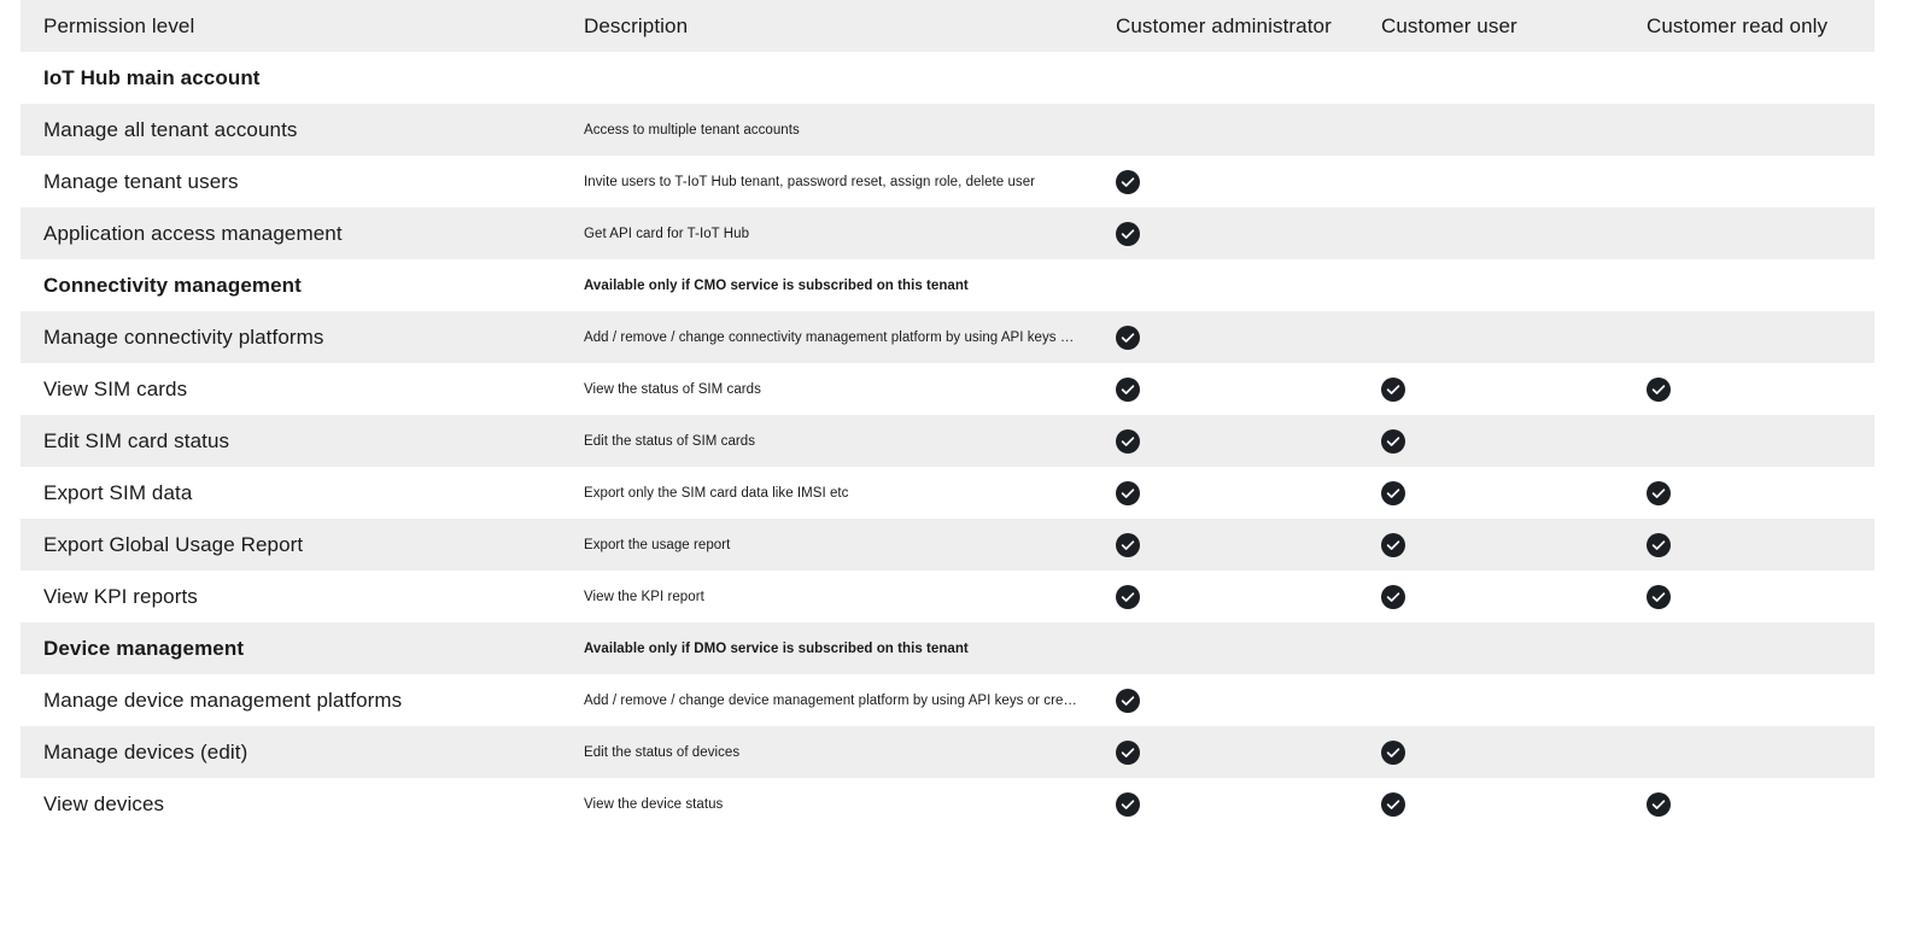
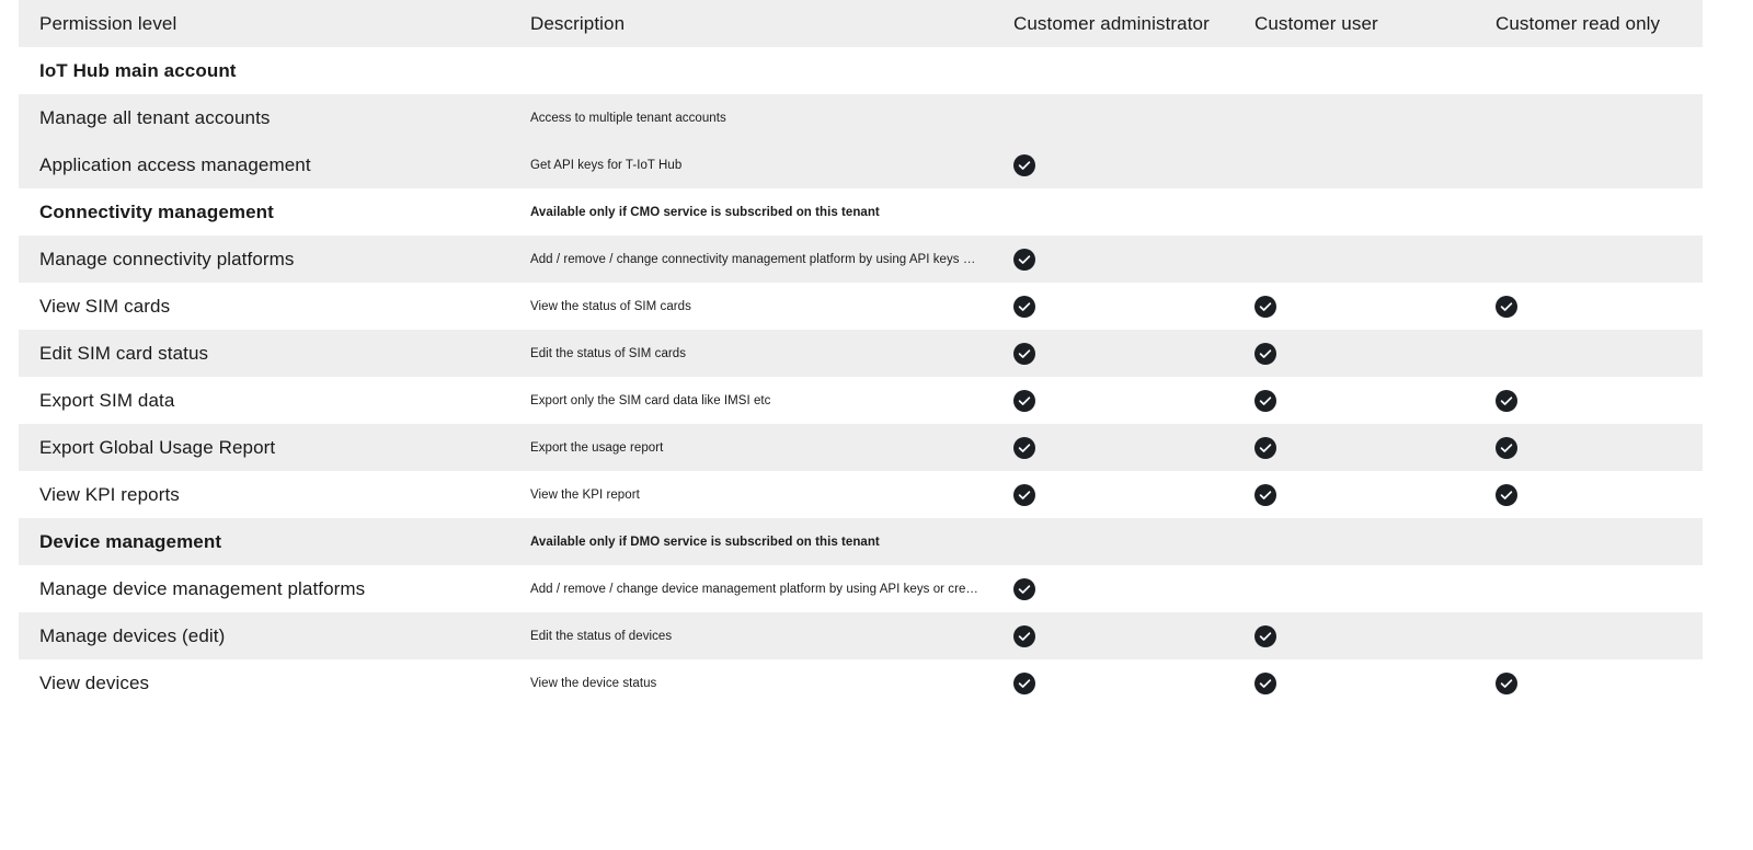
  Permission level	Description	Customer administrator	Customer user	Customer read only
  IoT Hub main account
  Manage all tenant accounts	Access to multiple tenant accounts
- Manage tenant users	Invite users to T-IoT Hub tenant, password reset, assign role, delete user
- Application access management	Get API card for T-IoT Hub
+ Application access management	Get API keys for T-IoT Hub
  Connectivity management	Available only if CMO service is subscribed on this tenant
  Manage connectivity platforms	Add / remove / change connectivity management platform by using API keys …
  View SIM cards	View the status of SIM cards
  Edit SIM card status	Edit the status of SIM cards
  Export SIM data	Export only the SIM card data like IMSI etc
  Export Global Usage Report	Export the usage report
  View KPI reports	View the KPI report
  Device management	Available only if DMO service is subscribed on this tenant
  Manage device management platforms	Add / remove / change device management platform by using API keys or cre…
  Manage devices (edit)	Edit the status of devices
  View devices	View the device status
